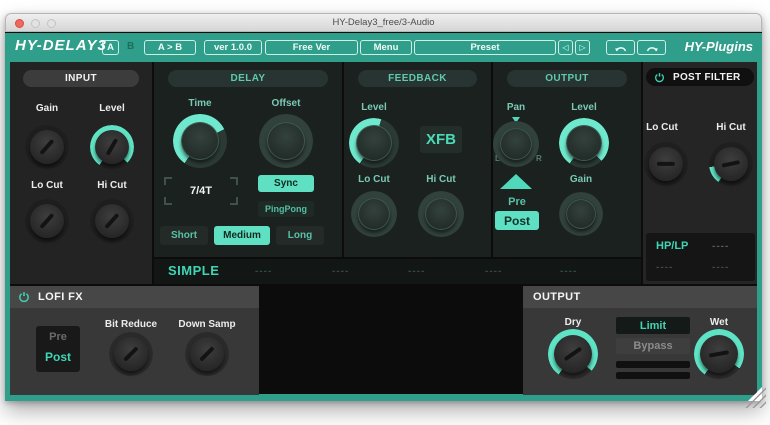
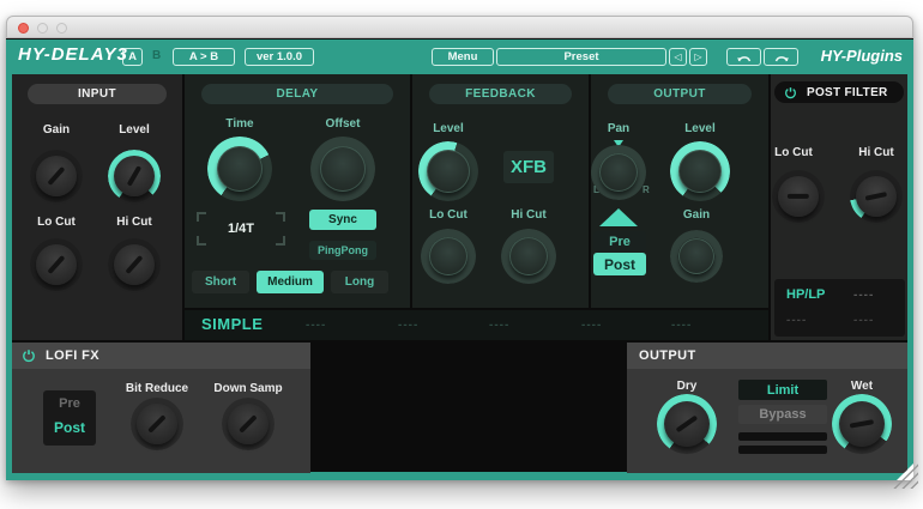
- HY-Delay3_free/3-Audio
  HY-DELAY3
  A
  B
  A > B
  ver 1.0.0
- Free Ver
  Menu
  Preset
  ◁
  ▷
  HY-Plugins
  INPUT
  Gain
  Level
  Lo Cut
  Hi Cut
  DELAY
  Time
  Offset
- 7/4T
+ 1/4T
  Sync
  PingPong
  Short
  Medium
  Long
  FEEDBACK
  Level
  XFB
  Lo Cut
  Hi Cut
  OUTPUT
  Pan
  L
  R
  Level
  Pre
  Post
  Gain
  POST FILTER
  Lo Cut
  Hi Cut
  HP/LP
  ----
  ----
  ----
  SIMPLE
  ----
  ----
  ----
  ----
  ----
  LOFI FX
  Pre
  Post
  Bit Reduce
  Down Samp
  OUTPUT
  Dry
  Limit
  Bypass
  Wet
